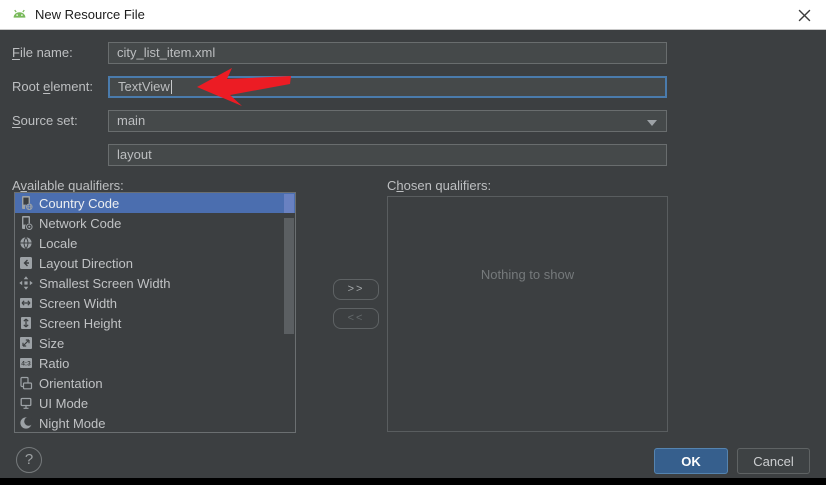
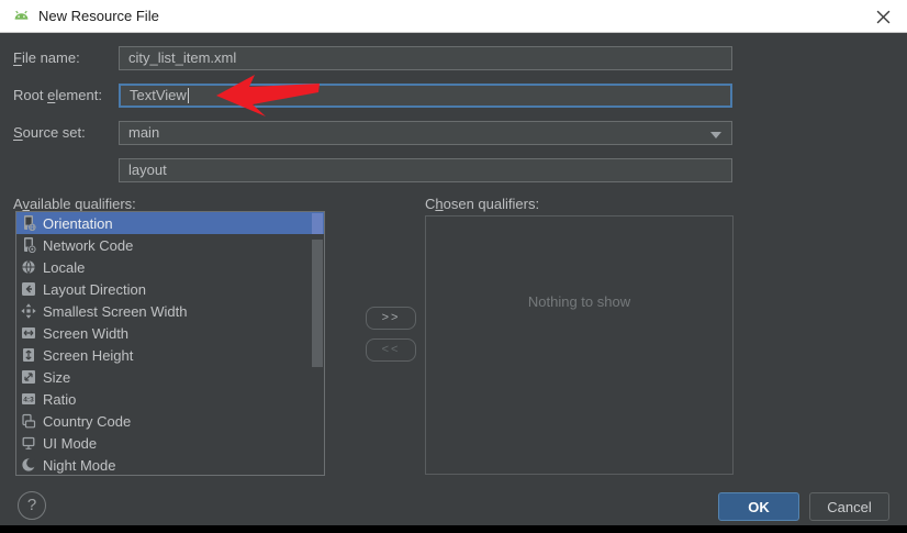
  New Resource File
  File name:
  city_list_item.xml
  Root element:
  TextView
  Source set:
  main
  layout
  Available qualifiers:
  Chosen qualifiers:
- Country Code
+ Orientation
  Network Code
  Locale
  Layout Direction
  Smallest Screen Width
  Screen Width
  Screen Height
  Size
  Ratio
- Orientation
+ Country Code
  UI Mode
  Night Mode
  >>
  <<
  Nothing to show
  ?
  OK
  Cancel
